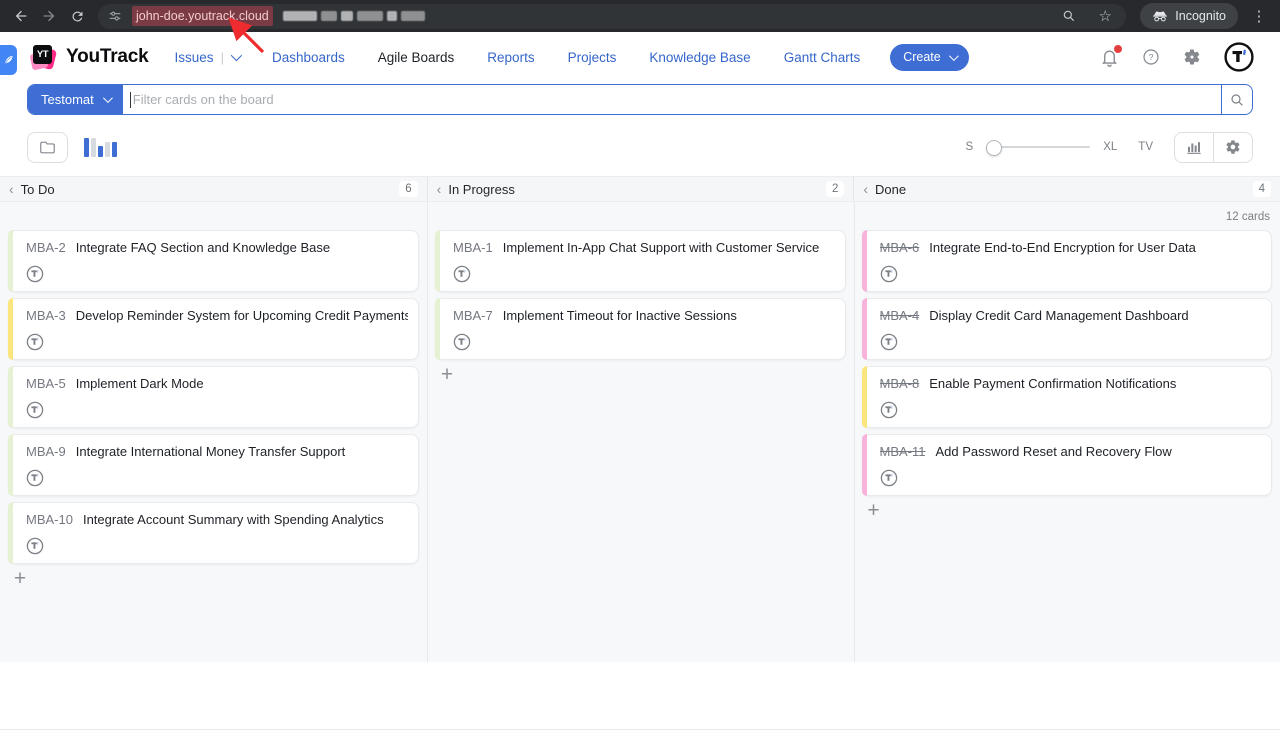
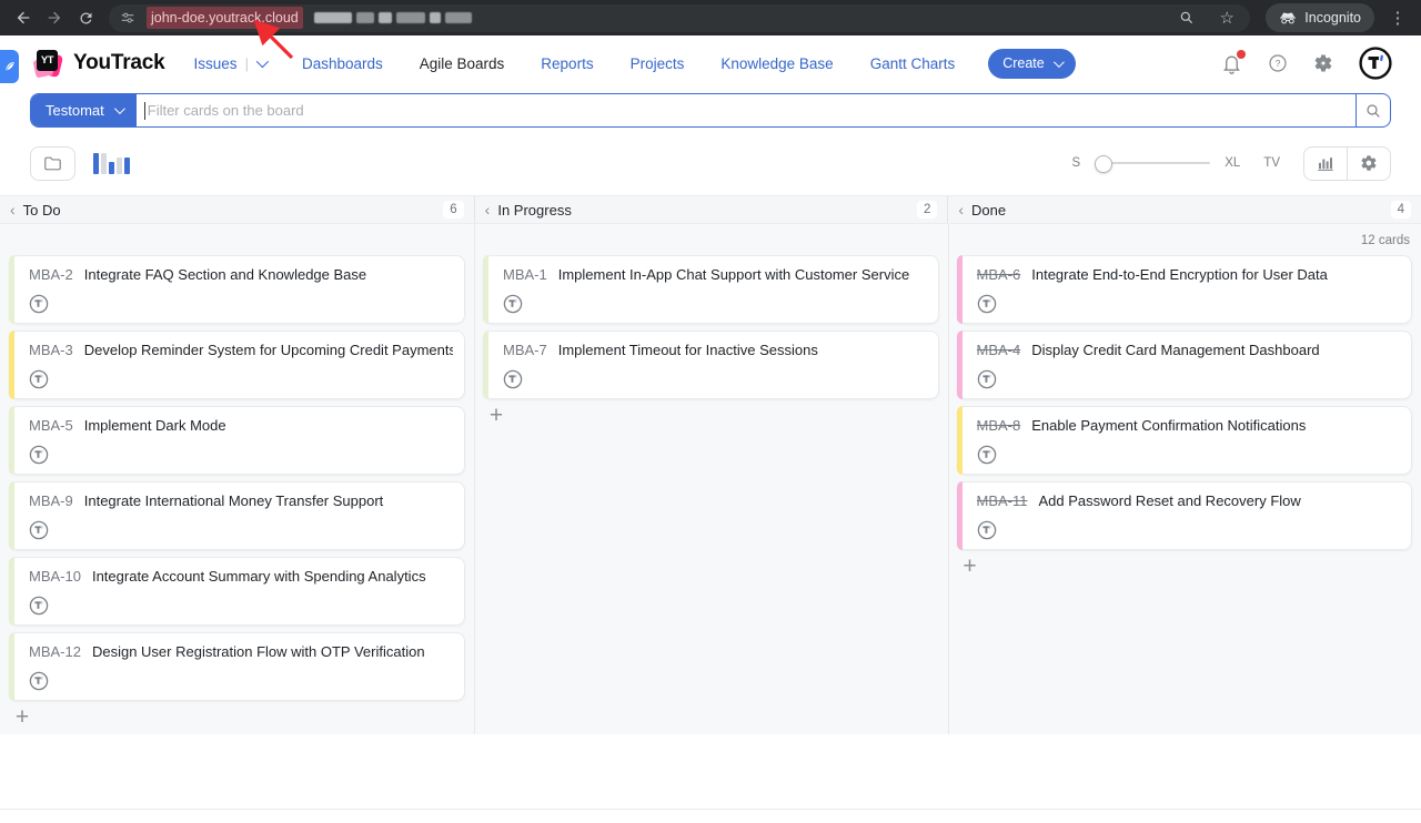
  john-doe.youtrack.cloud
  ☆
  Incognito
  ⋮
  YT
  YouTrack
  Issues
  |
  Dashboards
  Agile Boards
  Reports
  Projects
  Knowledge Base
  Gantt Charts
  Create
  ?
  Testomat
  Filter cards on the board
  S
  XL
  TV
  ‹
  To Do
  6
  ‹
  In Progress
  2
  ‹
  Done
  4
  MBA-2
  Integrate FAQ Section and Knowledge Base
  MBA-3
  Develop Reminder System for Upcoming Credit Payments
  MBA-5
  Implement Dark Mode
  MBA-9
  Integrate International Money Transfer Support
  MBA-10
  Integrate Account Summary with Spending Analytics
+ MBA-12
+ Design User Registration Flow with OTP Verification
  +
  MBA-1
  Implement In-App Chat Support with Customer Service
  MBA-7
  Implement Timeout for Inactive Sessions
  +
  12 cards
  MBA-6
  Integrate End-to-End Encryption for User Data
  MBA-4
  Display Credit Card Management Dashboard
  MBA-8
  Enable Payment Confirmation Notifications
  MBA-11
  Add Password Reset and Recovery Flow
  +
